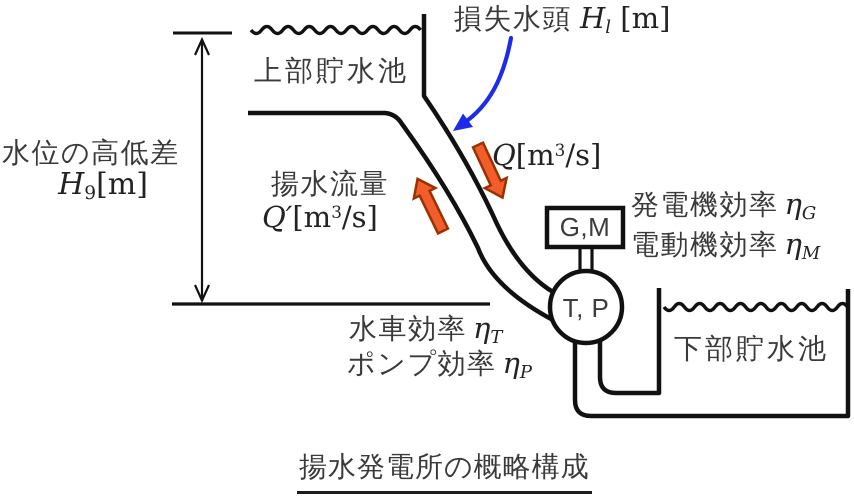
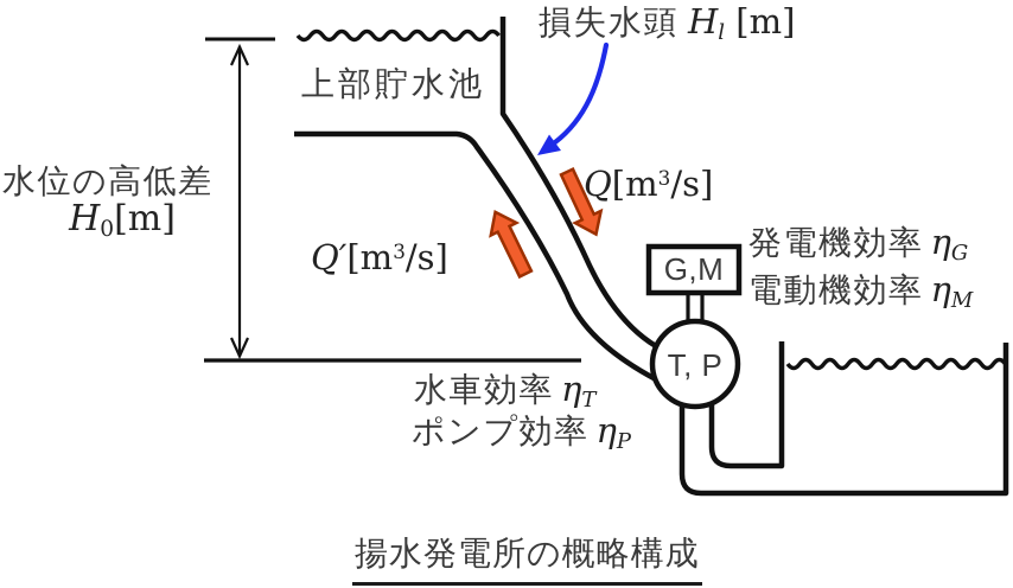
  損失水頭 Hl [m]
  上部貯水池
  水位の高低差
- H9[m]
+ H0[m]
- 揚水流量
  Q′[m3/s]
  Q[m3/s]
  発電機効率 ηG
  電動機効率 ηM
  水車効率 ηT
  ポンプ効率 ηP
- 下部貯水池
  G,M
  T, P
  揚水発電所の概略構成
